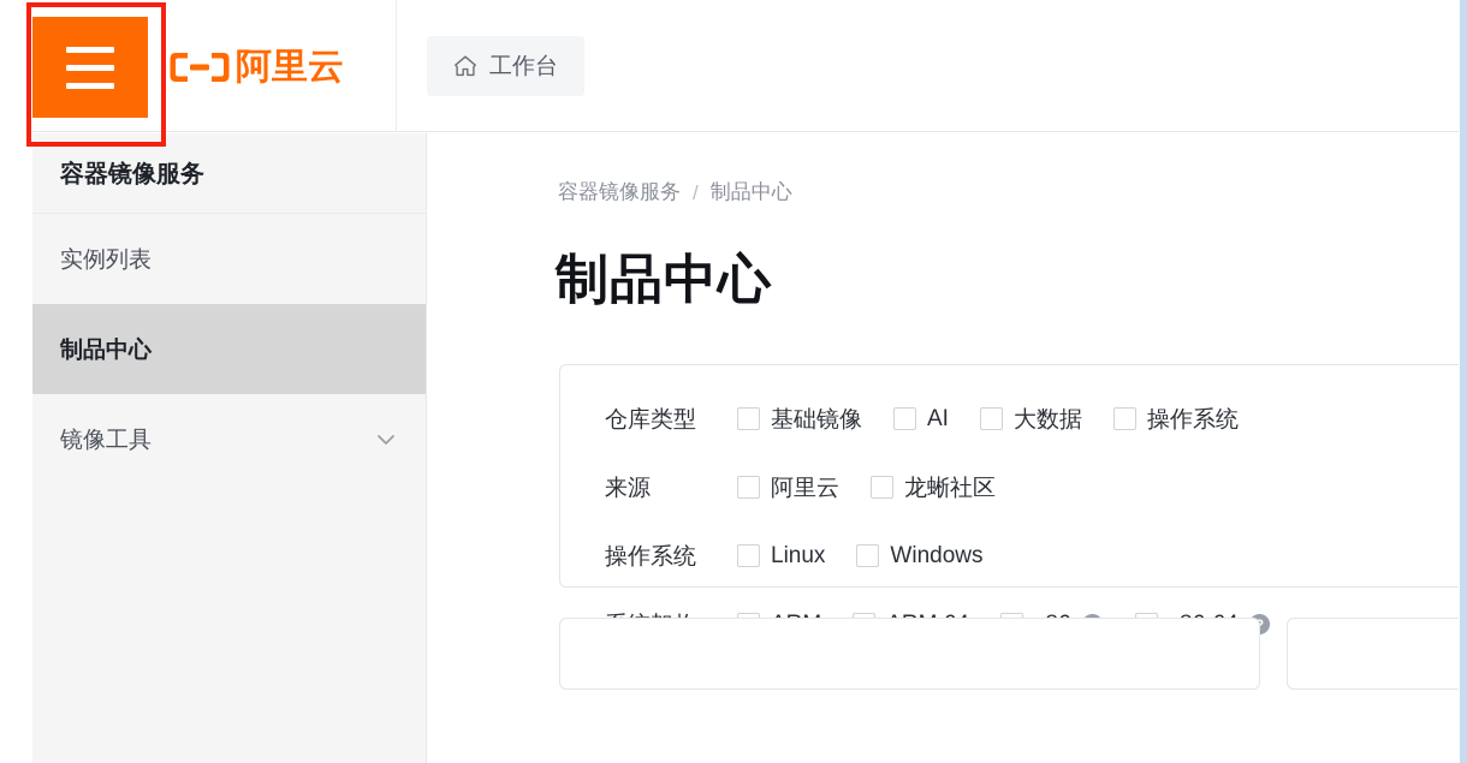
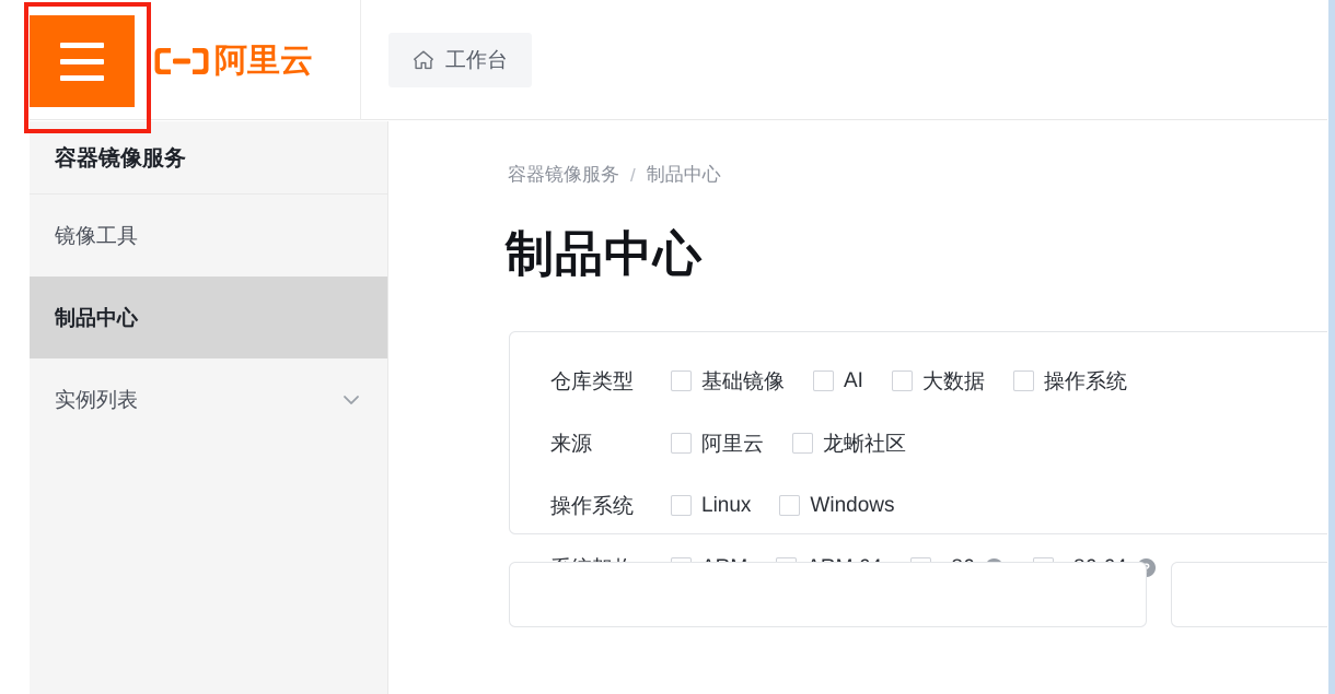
  阿里云
  工作台
  容器镜像服务
- 实例列表
+ 镜像工具
  制品中心
- 镜像工具
+ 实例列表
  容器镜像服务
  /
  制品中心
  制品中心
  仓库类型
  基础镜像
  AI
  大数据
  操作系统
  来源
  阿里云
  龙蜥社区
  操作系统
  Linux
  Windows
